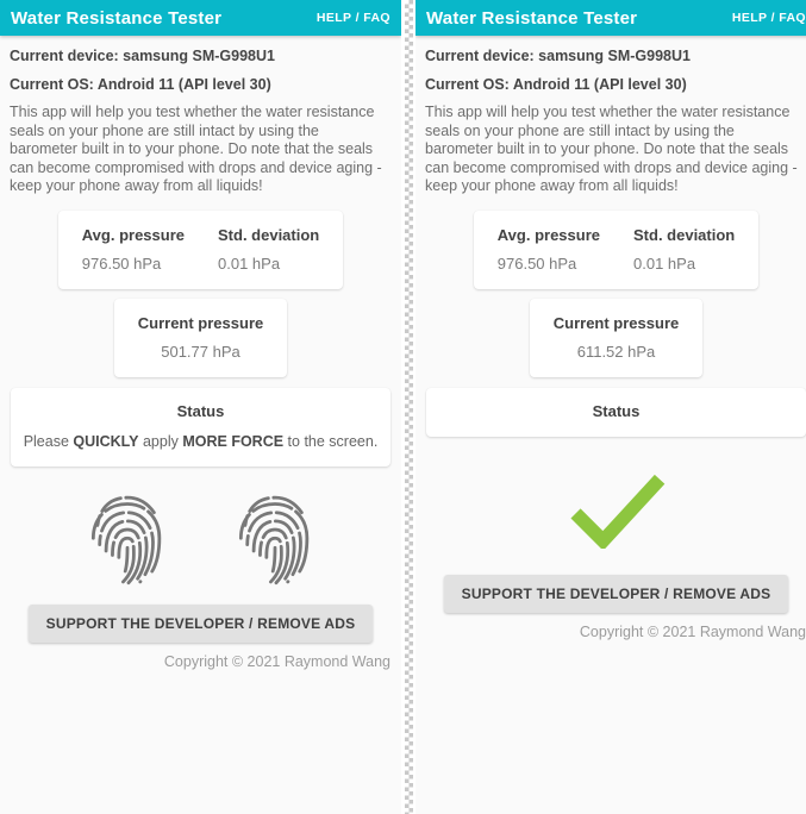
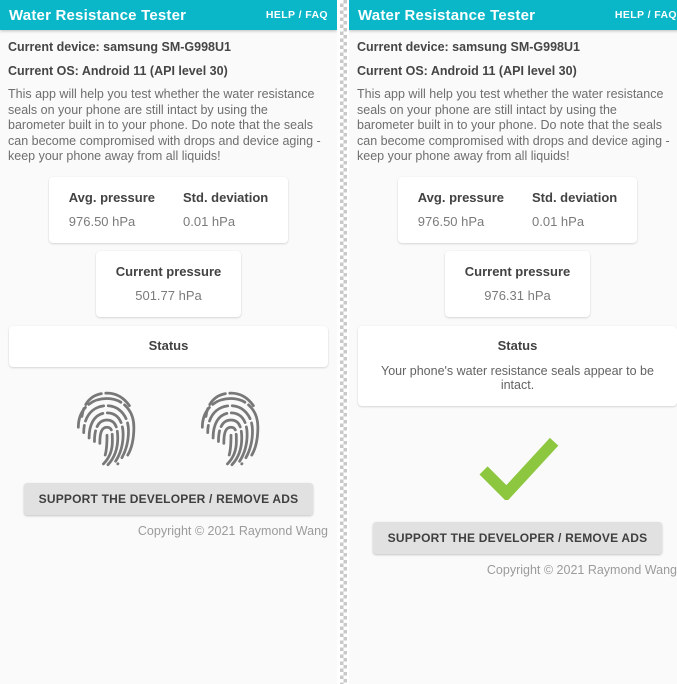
  Water Resistance Tester
  HELP / FAQ
  Current device: samsung SM-G998U1
  Current OS: Android 11 (API level 30)
  This app will help you test whether the water resistance seals on your phone are still intact by using the barometer built in to your phone. Do note that the seals can become compromised with drops and device aging - keep your phone away from all liquids!
  Avg. pressure
  976.50 hPa
  Std. deviation
  0.01 hPa
  Current pressure
  501.77 hPa
  Status
- Please QUICKLY apply MORE FORCE to the screen.
  SUPPORT THE DEVELOPER / REMOVE ADS
  Copyright © 2021 Raymond Wang
  Water Resistance Tester
  HELP / FAQ
  Current device: samsung SM-G998U1
  Current OS: Android 11 (API level 30)
  This app will help you test whether the water resistance seals on your phone are still intact by using the barometer built in to your phone. Do note that the seals can become compromised with drops and device aging - keep your phone away from all liquids!
  Avg. pressure
  976.50 hPa
  Std. deviation
  0.01 hPa
  Current pressure
- 611.52 hPa
+ 976.31 hPa
  Status
+ Your phone's water resistance seals appear to be intact.
  SUPPORT THE DEVELOPER / REMOVE ADS
  Copyright © 2021 Raymond Wang
